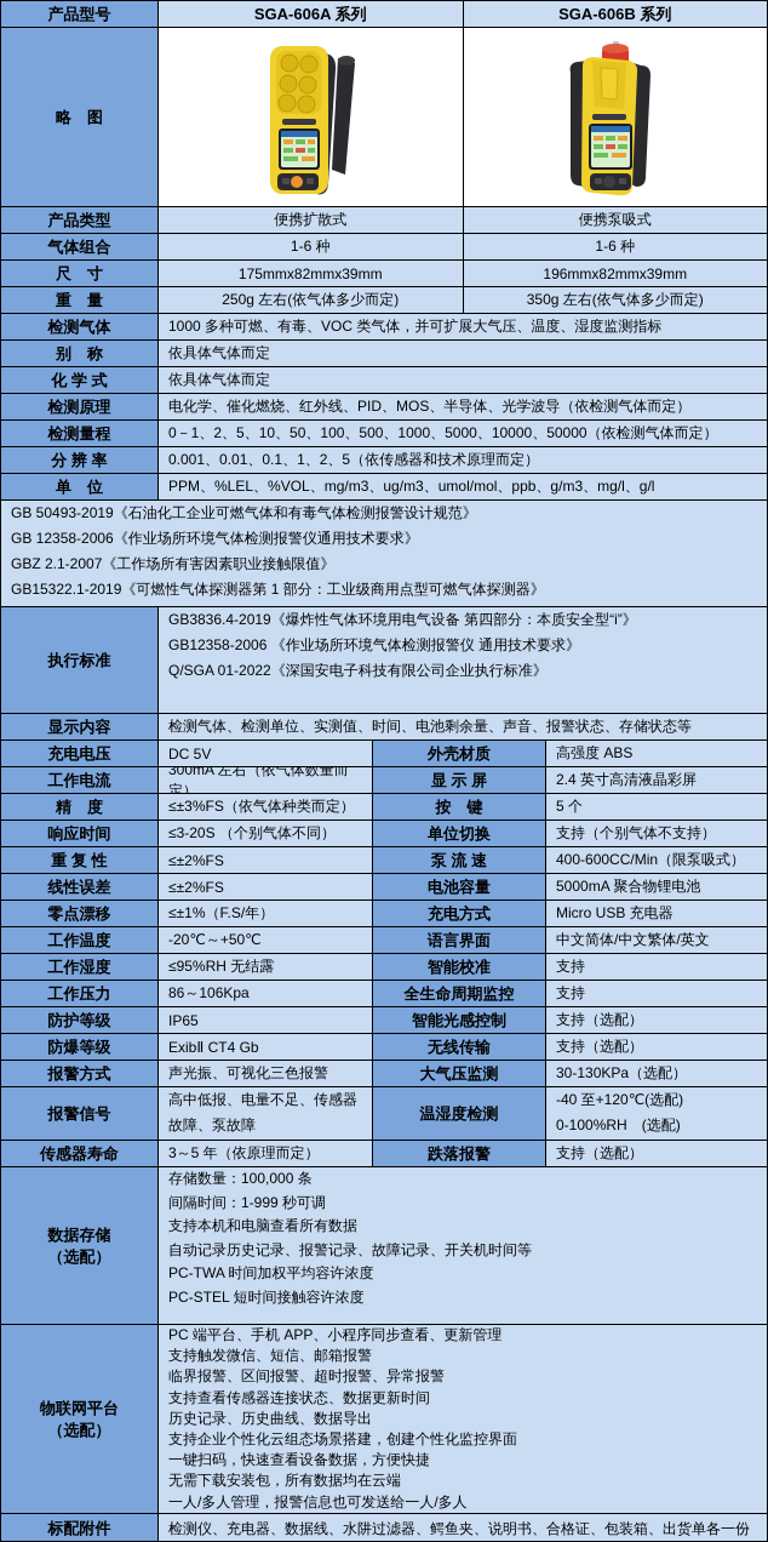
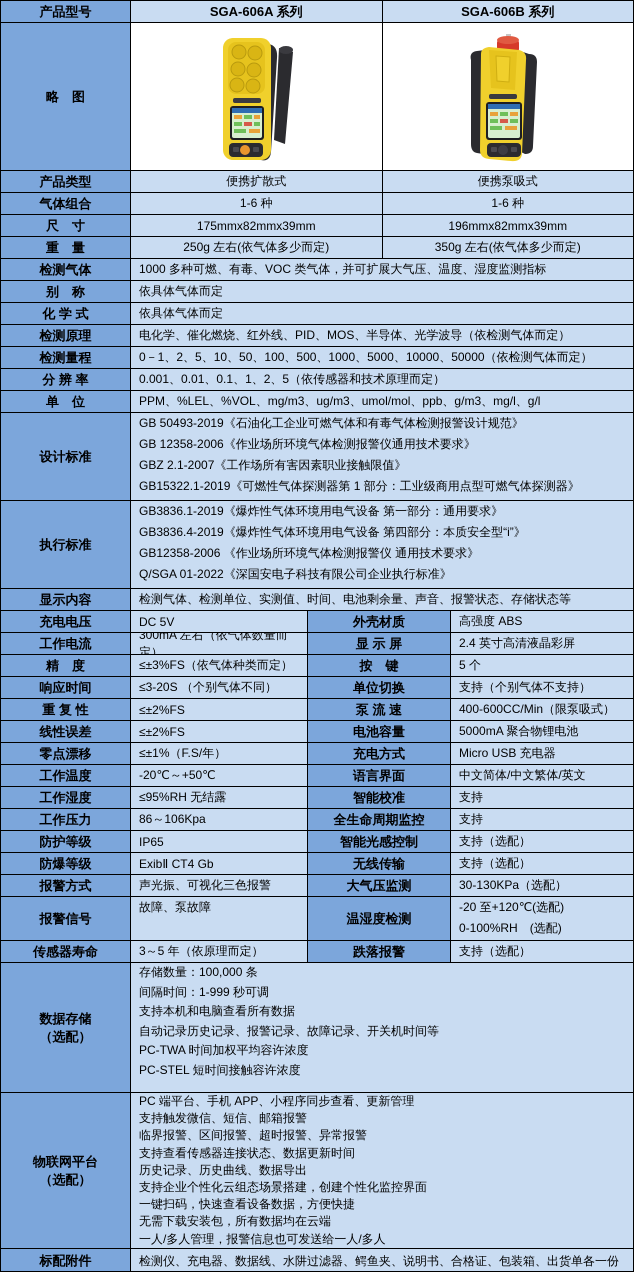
  产品型号
  SGA-606A 系列
  SGA-606B 系列
  略 图
  产品类型
  便携扩散式
  便携泵吸式
  气体组合
  1-6 种
  1-6 种
  尺 寸
  175mmx82mmx39mm
  196mmx82mmx39mm
  重 量
  250g 左右(依气体多少而定)
  350g 左右(依气体多少而定)
  检测气体
  1000 多种可燃、有毒、VOC 类气体，并可扩展大气压、温度、湿度监测指标
  别 称
  依具体气体而定
  化 学 式
  依具体气体而定
  检测原理
  电化学、催化燃烧、红外线、PID、MOS、半导体、光学波导（依检测气体而定）
  检测量程
  0－1、2、5、10、50、100、500、1000、5000、10000、50000（依检测气体而定）
  分 辨 率
  0.001、0.01、0.1、1、2、5（依传感器和技术原理而定）
  单 位
  PPM、%LEL、%VOL、mg/m3、ug/m3、umol/mol、ppb、g/m3、mg/l、g/l
+ 设计标准
  GB 50493-2019《石油化工企业可燃气体和有毒气体检测报警设计规范》
  GB 12358-2006《作业场所环境气体检测报警仪通用技术要求》
  GBZ 2.1-2007《工作场所有害因素职业接触限值》
  GB15322.1-2019《可燃性气体探测器第 1 部分：工业级商用点型可燃气体探测器》
  执行标准
+ GB3836.1-2019《爆炸性气体环境用电气设备 第一部分：通用要求》
  GB3836.4-2019《爆炸性气体环境用电气设备 第四部分：本质安全型“i”》
  GB12358-2006 《作业场所环境气体检测报警仪 通用技术要求》
  Q/SGA 01-2022《深国安电子科技有限公司企业执行标准》
  显示内容
  检测气体、检测单位、实测值、时间、电池剩余量、声音、报警状态、存储状态等
  充电电压
  DC 5V
  外壳材质
  高强度 ABS
  工作电流
  300mA 左右（依气体数量而定）
  显 示 屏
  2.4 英寸高清液晶彩屏
  精 度
  ≤±3%FS（依气体种类而定）
  按 键
  5 个
  响应时间
  ≤3-20S （个别气体不同）
  单位切换
  支持（个别气体不支持）
  重 复 性
  ≤±2%FS
  泵 流 速
  400-600CC/Min（限泵吸式）
  线性误差
  ≤±2%FS
  电池容量
  5000mA 聚合物锂电池
  零点漂移
  ≤±1%（F.S/年）
  充电方式
  Micro USB 充电器
  工作温度
  -20℃～+50℃
  语言界面
  中文简体/中文繁体/英文
  工作湿度
  ≤95%RH 无结露
  智能校准
  支持
  工作压力
  86～106Kpa
  全生命周期监控
  支持
  防护等级
  IP65
  智能光感控制
  支持（选配）
  防爆等级
  ExibⅡ CT4 Gb
  无线传输
  支持（选配）
  报警方式
  声光振、可视化三色报警
  大气压监测
  30-130KPa（选配）
  报警信号
- 高中低报、电量不足、传感器
  故障、泵故障
  温湿度检测
- -40 至+120℃(选配)
+ -20 至+120℃(选配)
  0-100%RH (选配)
  传感器寿命
  3～5 年（依原理而定）
  跌落报警
  支持（选配）
  数据存储
  （选配）
  存储数量：100,000 条
  间隔时间：1-999 秒可调
  支持本机和电脑查看所有数据
  自动记录历史记录、报警记录、故障记录、开关机时间等
  PC-TWA 时间加权平均容许浓度
  PC-STEL 短时间接触容许浓度
  物联网平台
  （选配）
  PC 端平台、手机 APP、小程序同步查看、更新管理
  支持触发微信、短信、邮箱报警
  临界报警、区间报警、超时报警、异常报警
  支持查看传感器连接状态、数据更新时间
  历史记录、历史曲线、数据导出
  支持企业个性化云组态场景搭建，创建个性化监控界面
  一键扫码，快速查看设备数据，方便快捷
  无需下载安装包，所有数据均在云端
  一人/多人管理，报警信息也可发送给一人/多人
  标配附件
  检测仪、充电器、数据线、水阱过滤器、鳄鱼夹、说明书、合格证、包装箱、出货单各一份
